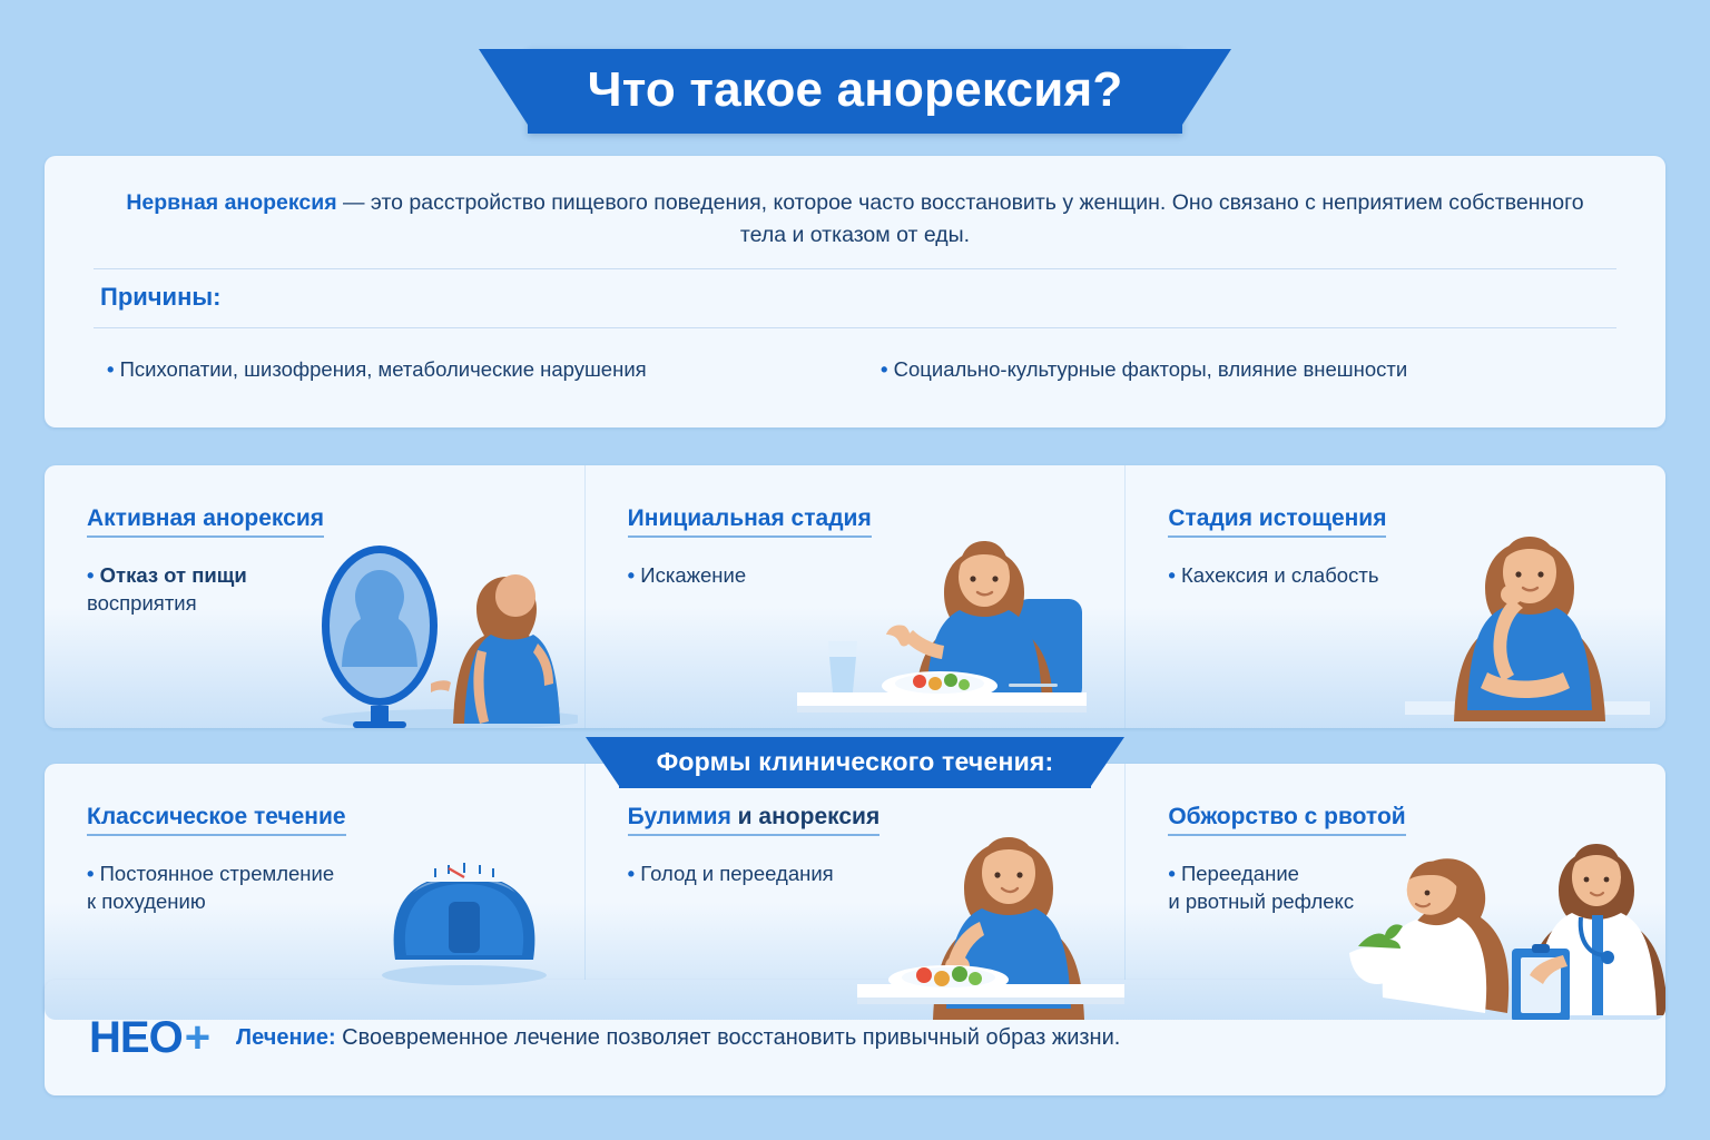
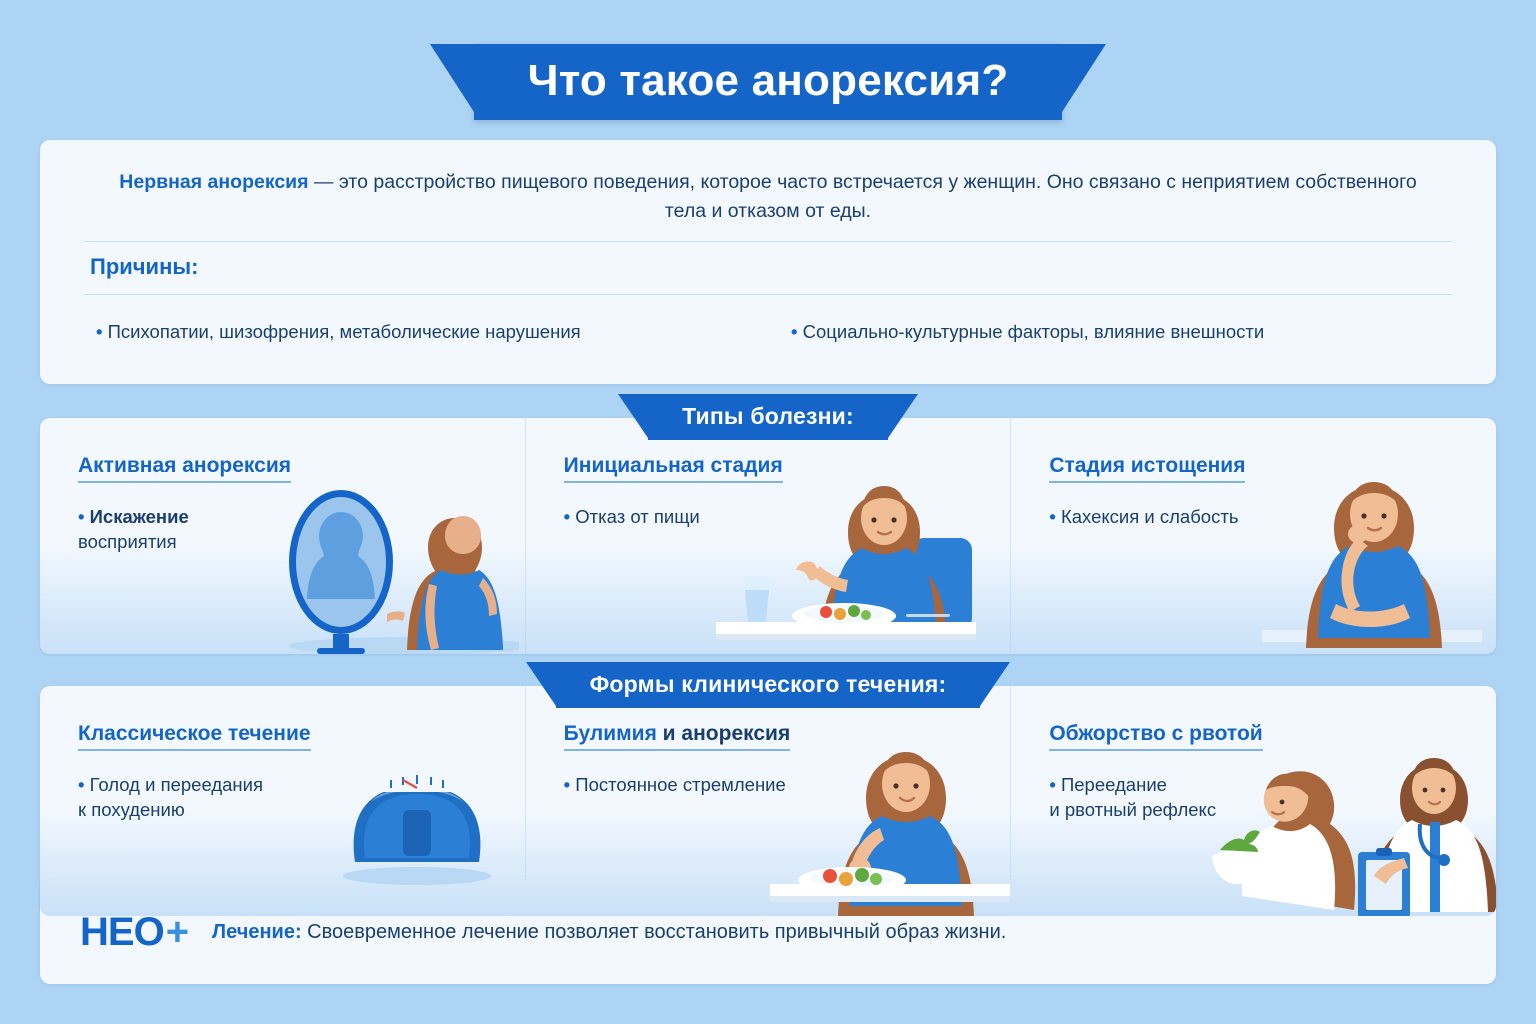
  Что такое анорексия?
- Нервная анорексия — это расстройство пищевого поведения, которое часто восстановить у женщин. Оно связано с неприятием собственного тела и отказом от еды.
+ Нервная анорексия — это расстройство пищевого поведения, которое часто встречается у женщин. Оно связано с неприятием собственного тела и отказом от еды.
  Причины:
  • Психопатии, шизофрения, метаболические нарушения
  • Социально-культурные факторы, влияние внешности
+ Типы болезни:
  Активная анорексия
- • Отказ от пищи
+ • Искажение
  восприятия
  Инициальная стадия
- • Искажение
+ • Отказ от пищи
  Стадия истощения
  • Кахексия и слабость
  Формы клинического течения:
  Классическое течение
- • Постоянное стремление
+ • Голод и переедания
  к похудению
  Булимия и анорексия
- • Голод и переедания
+ • Постоянное стремление
  Обжорство с рвотой
  • Переедание
  и рвотный рефлекс
  НЕО
  +
  Лечение: Своевременное лечение позволяет восстановить привычный образ жизни.
